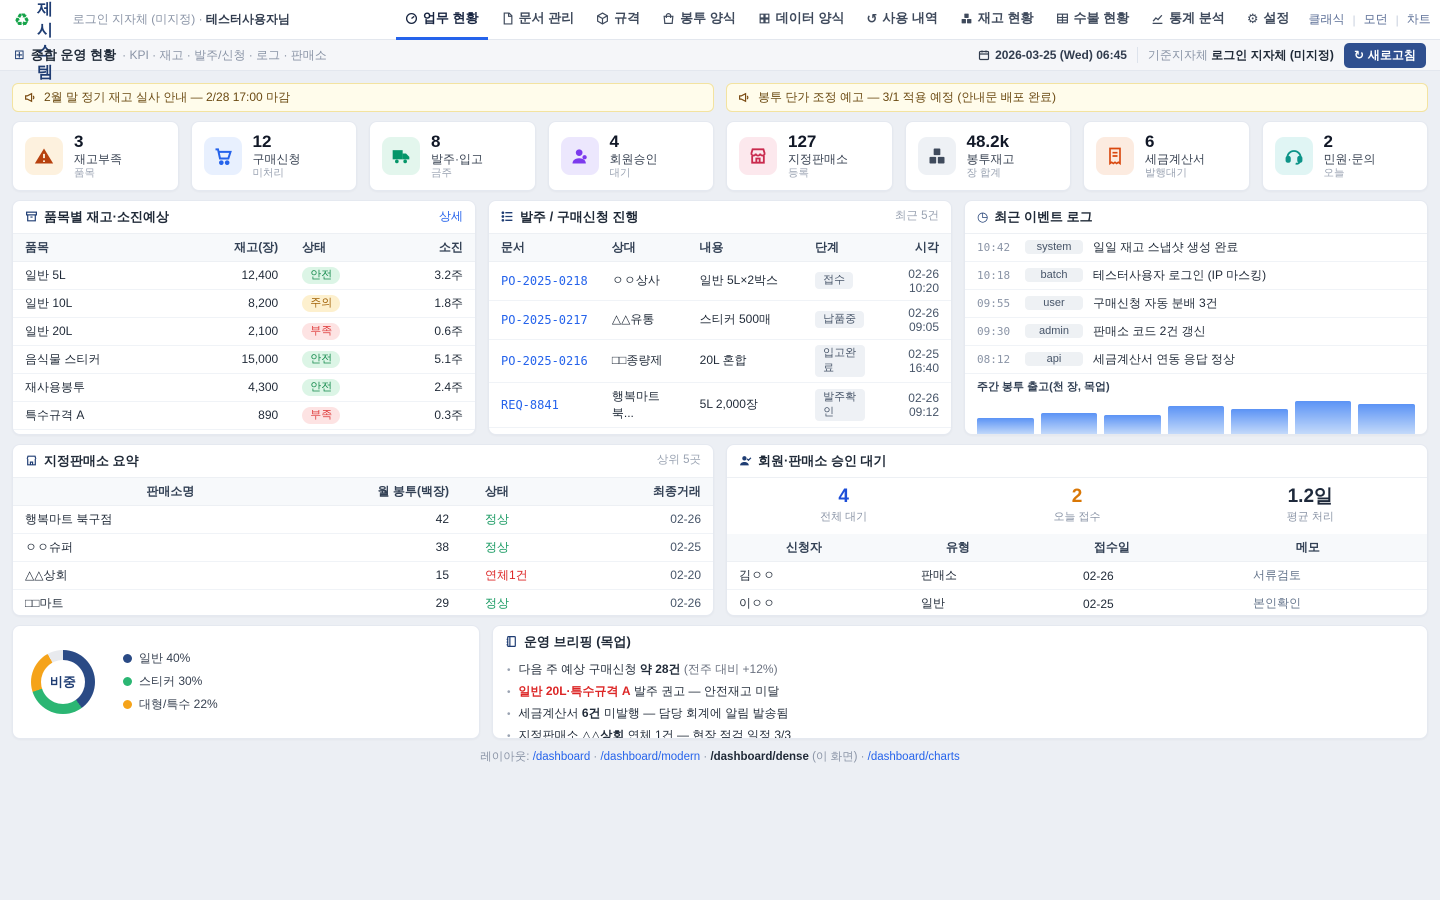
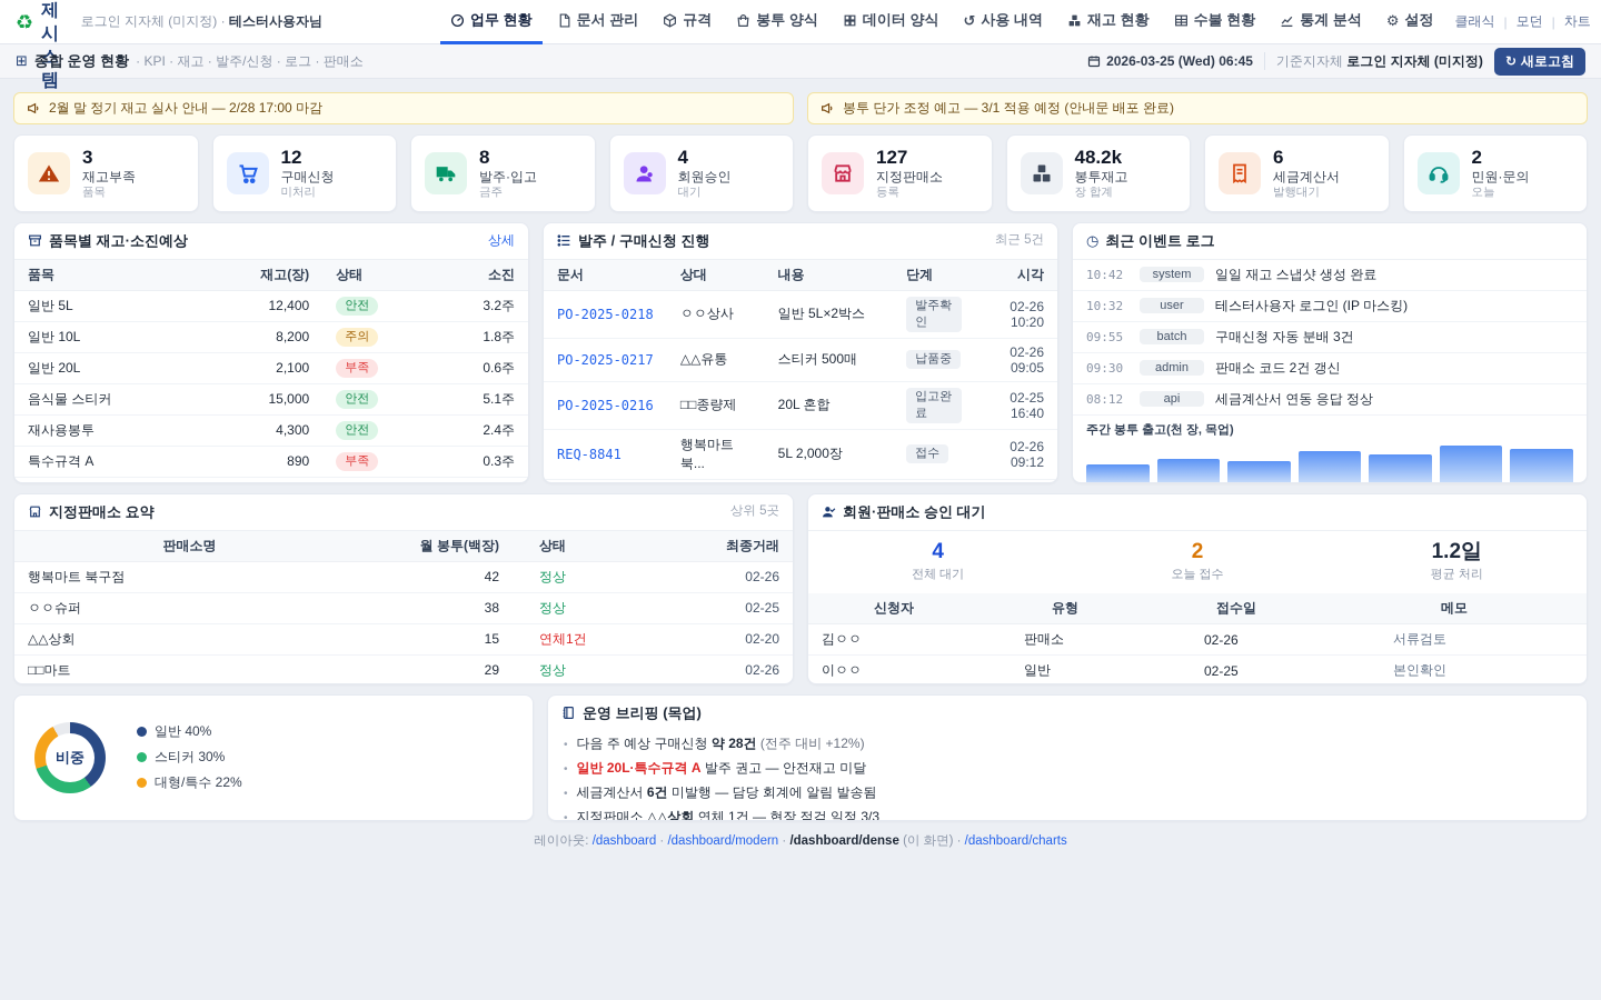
  ♻
  로그인 지자체 (미지정) · 테스터사용자님
  업무 현황
  문서 관리
  규격
  봉투 양식
  데이터 양식
  ↺
  사용 내역
  재고 현황
  수불 현황
  통계 분석
  ⚙
  설정
  클래식
  |
  모던
  |
  차트
  ⊞
  종합 운영 현황
  · KPI · 재고 · 발주/신청 · 로그 · 판매소
  2026-03-25 (Wed) 06:45
  기준지자체 로그인 지자체 (미지정)
  ↻
  새로고침
  2월 말 정기 재고 실사 안내 — 2/28 17:00 마감
  봉투 단가 조정 예고 — 3/1 적용 예정 (안내문 배포 완료)
  3
  재고부족
  품목
  12
  구매신청
  미처리
  8
  발주·입고
  금주
  4
  회원승인
  대기
  127
  지정판매소
  등록
  48.2k
  봉투재고
  장 합계
  6
  세금계산서
  발행대기
  2
  민원·문의
  오늘
  품목별 재고·소진예상
  상세
  품목	재고(장)	상태	소진
  일반 5L	12,400	안전	3.2주
  일반 10L	8,200	주의	1.8주
  일반 20L	2,100	부족	0.6주
  음식물 스티커	15,000	안전	5.1주
  재사용봉투	4,300	안전	2.4주
  특수규격 A	890	부족	0.3주
  발주 / 구매신청 진행
  최근 5건
  문서	상대	내용	단계	시각
- PO-2025-0218	ㅇㅇ상사	일반 5L×2박스	접수	02-26 10:20
+ PO-2025-0218	ㅇㅇ상사	일반 5L×2박스	발주확인	02-26 10:20
  PO-2025-0217	△△유통	스티커 500매	납품중	02-26 09:05
  PO-2025-0216	□□종량제	20L 혼합	입고완료	02-25 16:40
- REQ-8841	행복마트 북...	5L 2,000장	발주확인	02-26 09:12
+ REQ-8841	행복마트 북...	5L 2,000장	접수	02-26 09:12
  ◷
  최근 이벤트 로그
  10:42
  system
  일일 재고 스냅샷 생성 완료
- 10:18
+ 10:32
- batch
+ user
  테스터사용자 로그인 (IP 마스킹)
  09:55
- user
+ batch
  구매신청 자동 분배 3건
  09:30
  admin
  판매소 코드 2건 갱신
  08:12
  api
  세금계산서 연동 응답 정상
  주간 봉투 출고(천 장, 목업)
  지정판매소 요약
  상위 5곳
  판매소명	월 봉투(백장)	상태	최종거래
  행복마트 북구점	42	정상	02-26
  ㅇㅇ슈퍼	38	정상	02-25
  △△상회	15	연체1건	02-20
  □□마트	29	정상	02-26
  회원·판매소 승인 대기
  4
  전체 대기
  2
  오늘 접수
  1.2일
  평균 처리
  신청자	유형	접수일	메모
  김ㅇㅇ	판매소	02-26	서류검토
  이ㅇㅇ	일반	02-25	본인확인
  비중
  일반 40%
  스티커 30%
  대형/특수 22%
  운영 브리핑 (목업)
  •
  다음 주 예상 구매신청 약 28건 (전주 대비 +12%)
  •
  일반 20L·특수규격 A 발주 권고 — 안전재고 미달
  •
  세금계산서 6건 미발행 — 담당 회계에 알림 발송됨
  •
  지정판매소 △△상회 연체 1건 — 현장 점검 일정 3/3
  레이아웃: /dashboard · /dashboard/modern · /dashboard/dense (이 화면) · /dashboard/charts
